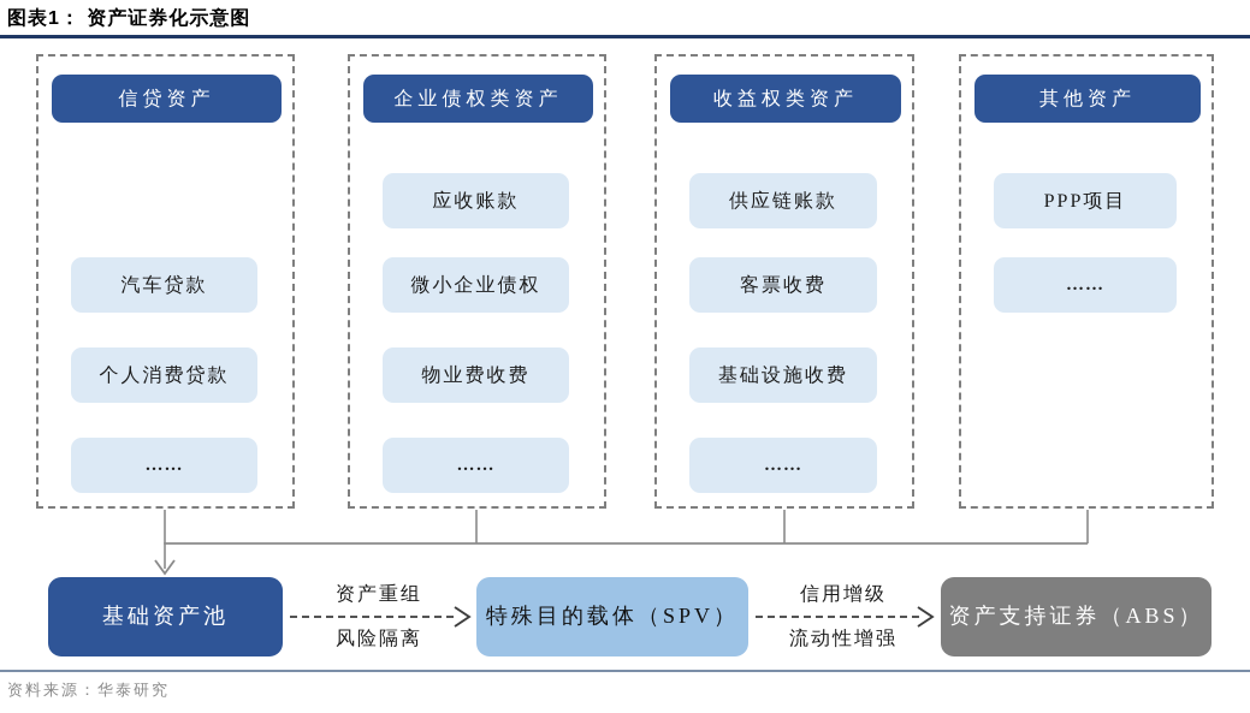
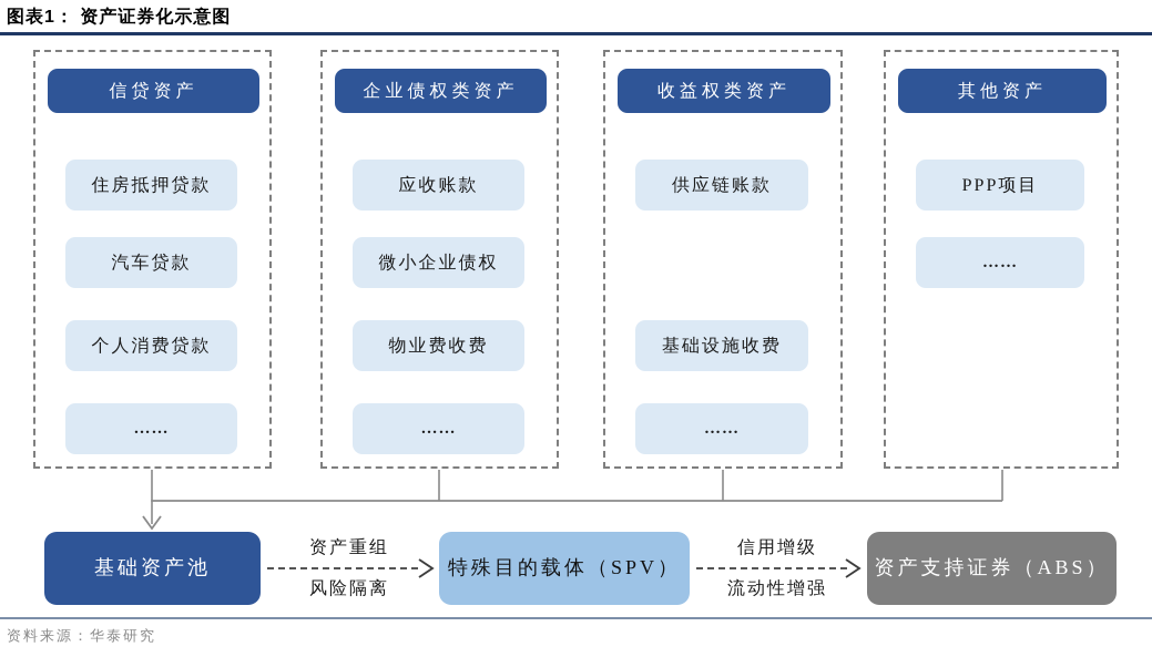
  图表1： 资产证券化示意图
  信贷资产
+ 住房抵押贷款
  汽车贷款
  个人消费贷款
  ……
  企业债权类资产
  应收账款
  微小企业债权
  物业费收费
  ……
  收益权类资产
  供应链账款
- 客票收费
  基础设施收费
  ……
  其他资产
  PPP项目
  ……
  基础资产池
  资产重组
  风险隔离
  特殊目的载体（SPV）
  信用增级
  流动性增强
  资产支持证券（ABS）
  资料来源：华泰研究
